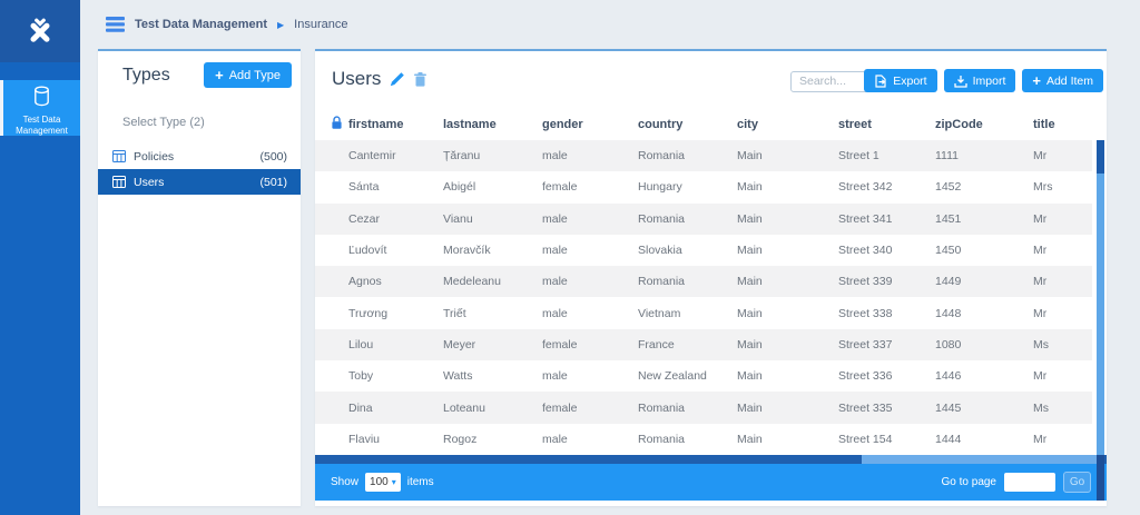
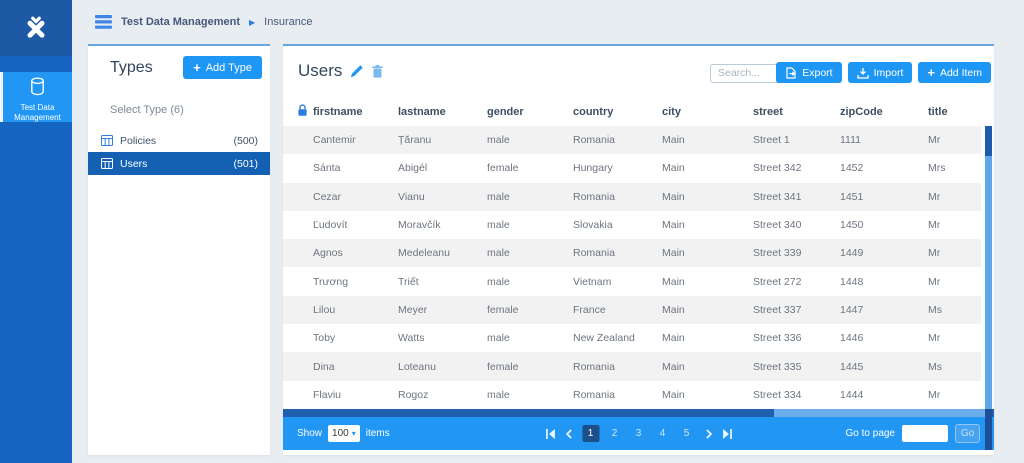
  Test Data
  Management
  Test Data Management
  ▶
  Insurance
  Types
  +
  Add Type
- Select Type (2)
+ Select Type (6)
  Policies
  (500)
  Users
  (501)
  Users
  Search...
  Export
  Import
  +
  Add Item
  firstname
  lastname
  gender
  country
  city
  street
  zipCode
  title
  Cantemir
  Țăranu
  male
  Romania
  Main
  Street 1
  1111
  Mr
  Sánta
  Abigél
  female
  Hungary
  Main
  Street 342
  1452
  Mrs
  Cezar
  Vianu
  male
  Romania
  Main
  Street 341
  1451
  Mr
  Ľudovít
  Moravčík
  male
  Slovakia
  Main
  Street 340
  1450
  Mr
  Agnos
  Medeleanu
  male
  Romania
  Main
  Street 339
  1449
  Mr
  Trương
  Triết
  male
  Vietnam
  Main
- Street 338
+ Street 272
  1448
  Mr
  Lilou
  Meyer
  female
  France
  Main
  Street 337
- 1080
+ 1447
  Ms
  Toby
  Watts
  male
  New Zealand
  Main
  Street 336
  1446
  Mr
  Dina
  Loteanu
  female
  Romania
  Main
  Street 335
  1445
  Ms
  Flaviu
  Rogoz
  male
  Romania
  Main
- Street 154
+ Street 334
  1444
  Mr
  Show
  100
  ▾
  items
+ 1
+ 2
+ 3
+ 4
+ 5
  Go to page
  Go
